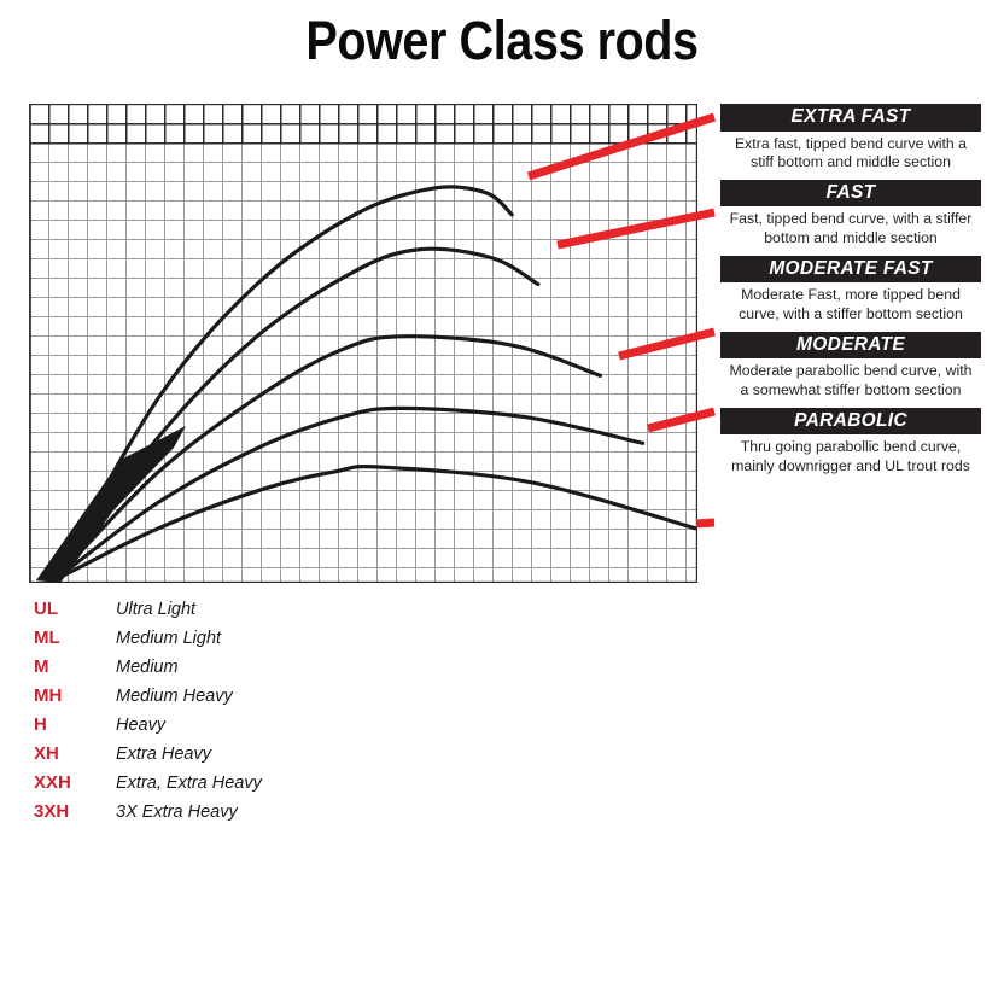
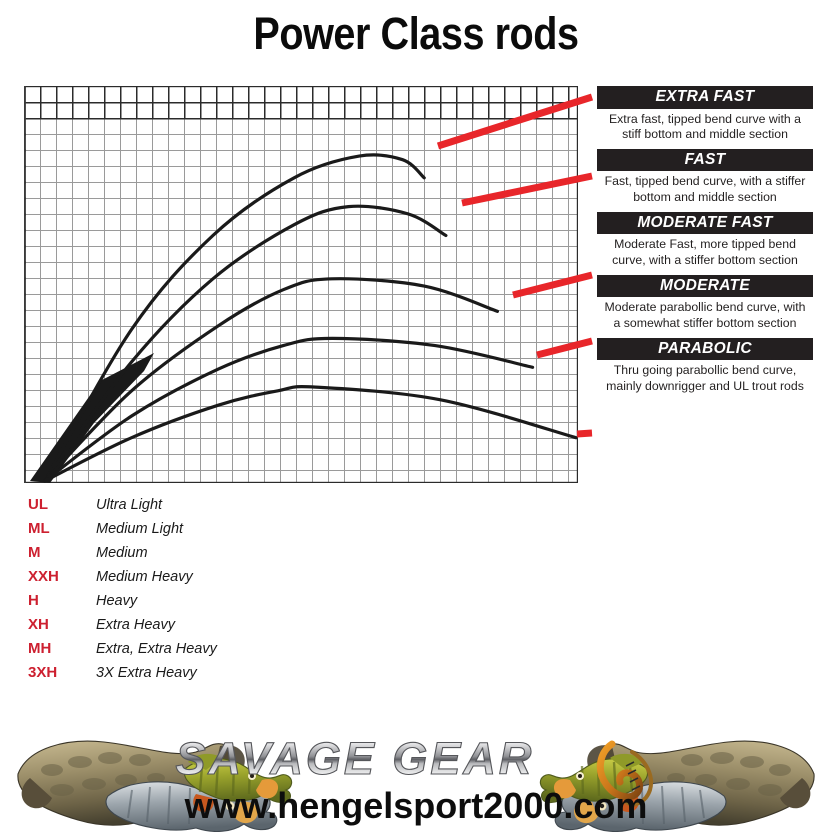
  Power Class rods
  EXTRA FAST
  Extra fast, tipped bend curve with a stiff bottom and middle section
  FAST
  Fast, tipped bend curve, with a stiffer bottom and middle section
  MODERATE FAST
  Moderate Fast, more tipped bend curve, with a stiffer bottom section
  MODERATE
  Moderate parabollic bend curve, with a somewhat stiffer bottom section
  PARABOLIC
  Thru going parabollic bend curve, mainly downrigger and UL trout rods
  UL
  Ultra Light
  ML
  Medium Light
  M
  Medium
- MH
+ XXH
  Medium Heavy
  H
  Heavy
  XH
  Extra Heavy
- XXH
+ MH
  Extra, Extra Heavy
  3XH
  3X Extra Heavy
+ SAVAGE GEAR
+ www.hengelsport2000.com
